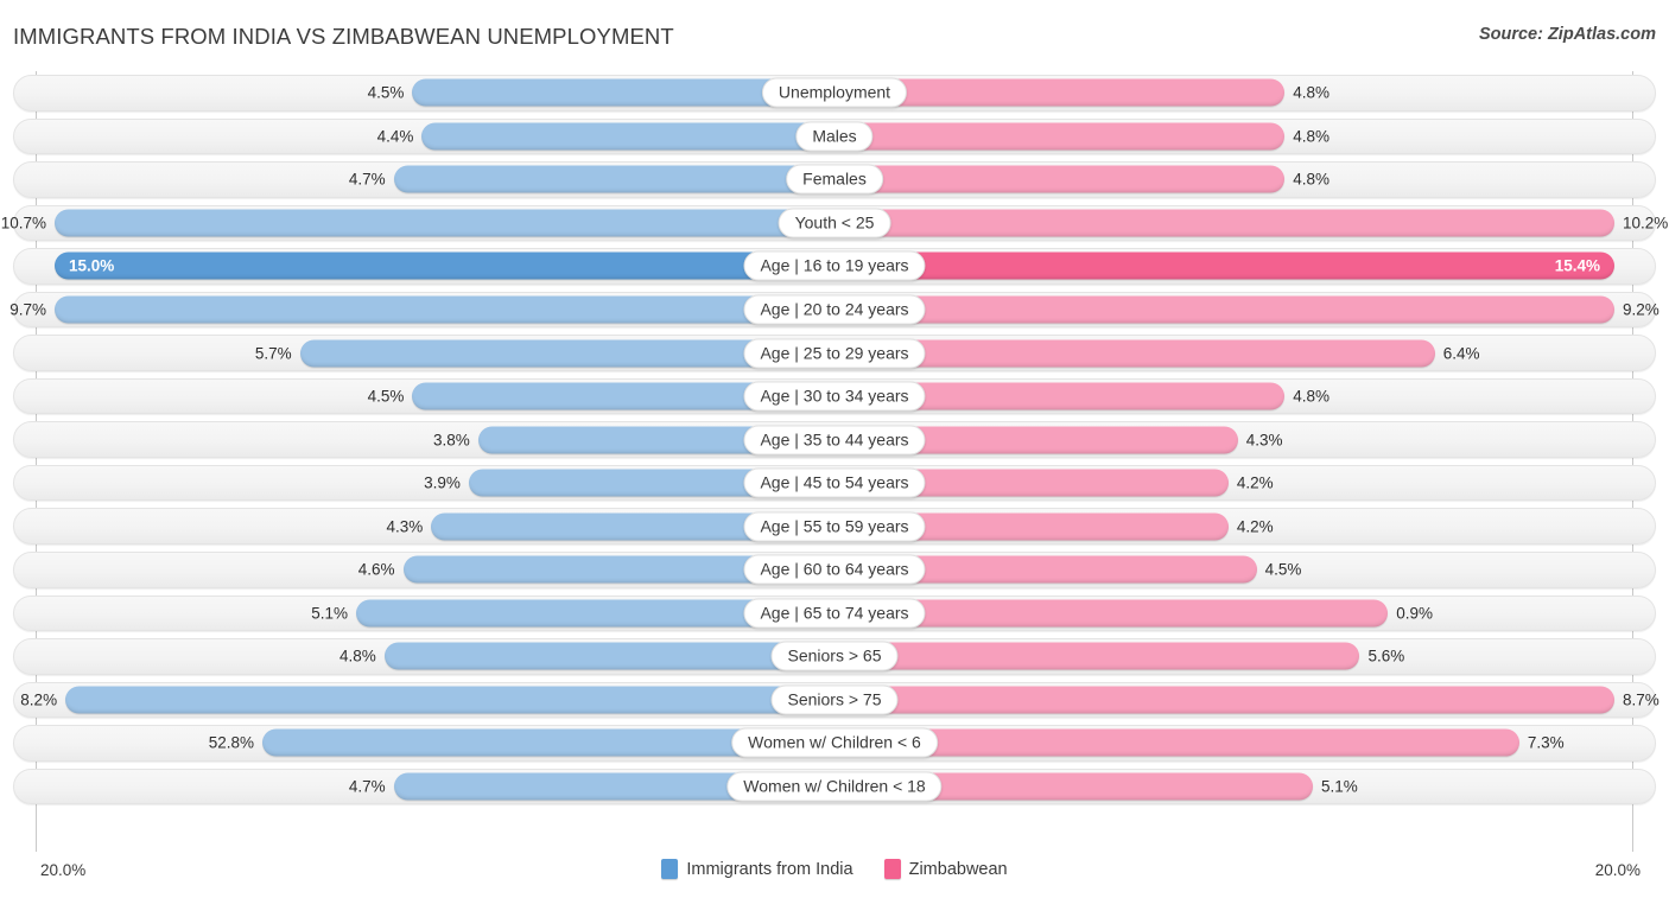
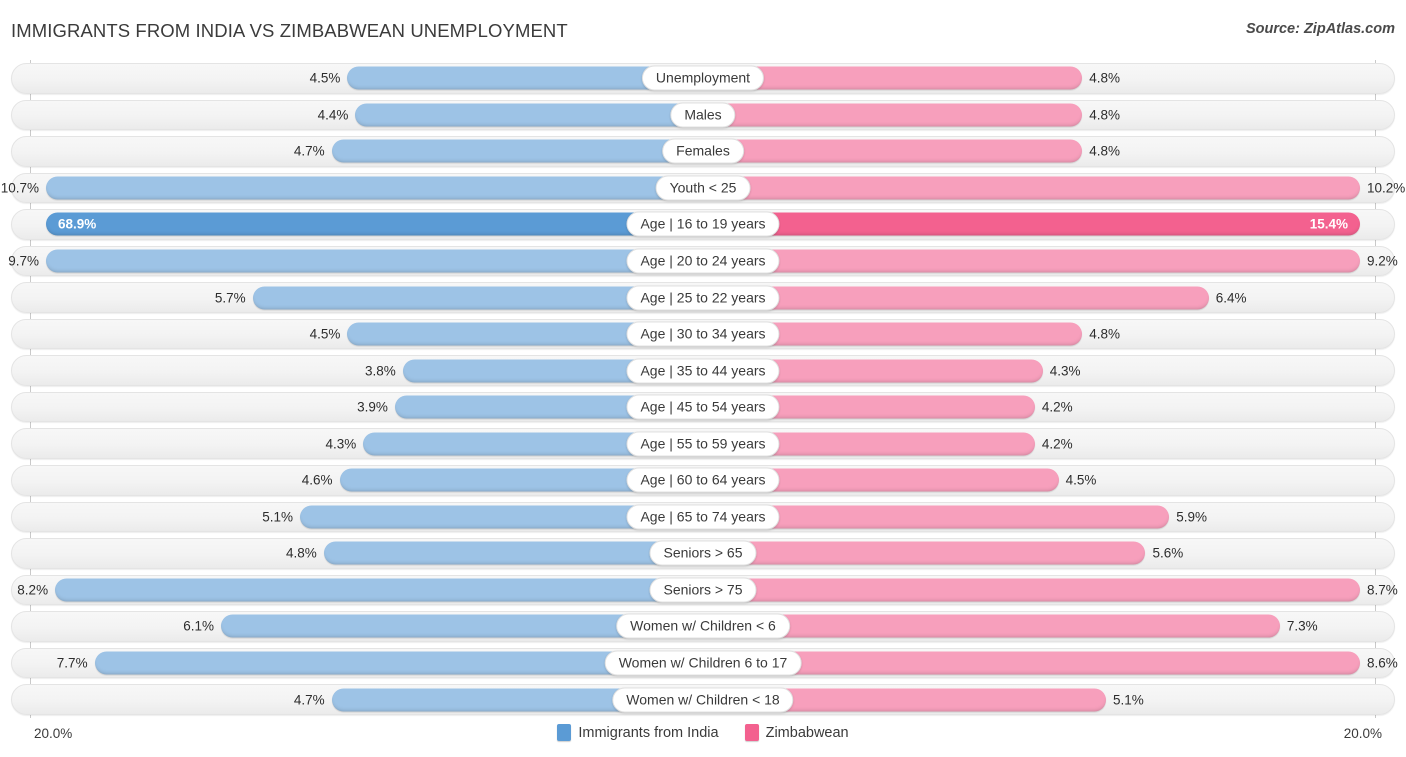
  IMMIGRANTS FROM INDIA VS ZIMBABWEAN UNEMPLOYMENT
  Source: ZipAtlas.com
  4.5%
  4.8%
  Unemployment
  4.4%
  4.8%
  Males
  4.7%
  4.8%
  Females
  10.7%
  10.2%
  Youth < 25
- 15.0%
+ 68.9%
  15.4%
  Age | 16 to 19 years
  9.7%
  9.2%
  Age | 20 to 24 years
  5.7%
  6.4%
- Age | 25 to 29 years
+ Age | 25 to 22 years
  4.5%
  4.8%
  Age | 30 to 34 years
  3.8%
  4.3%
  Age | 35 to 44 years
  3.9%
  4.2%
  Age | 45 to 54 years
  4.3%
  4.2%
  Age | 55 to 59 years
  4.6%
  4.5%
  Age | 60 to 64 years
  5.1%
- 0.9%
+ 5.9%
  Age | 65 to 74 years
  4.8%
  5.6%
  Seniors > 65
  8.2%
  8.7%
  Seniors > 75
- 52.8%
+ 6.1%
  7.3%
  Women w/ Children < 6
+ 7.7%
+ 8.6%
+ Women w/ Children 6 to 17
  4.7%
  5.1%
  Women w/ Children < 18
  20.0%
  20.0%
  Immigrants from India
  Zimbabwean
